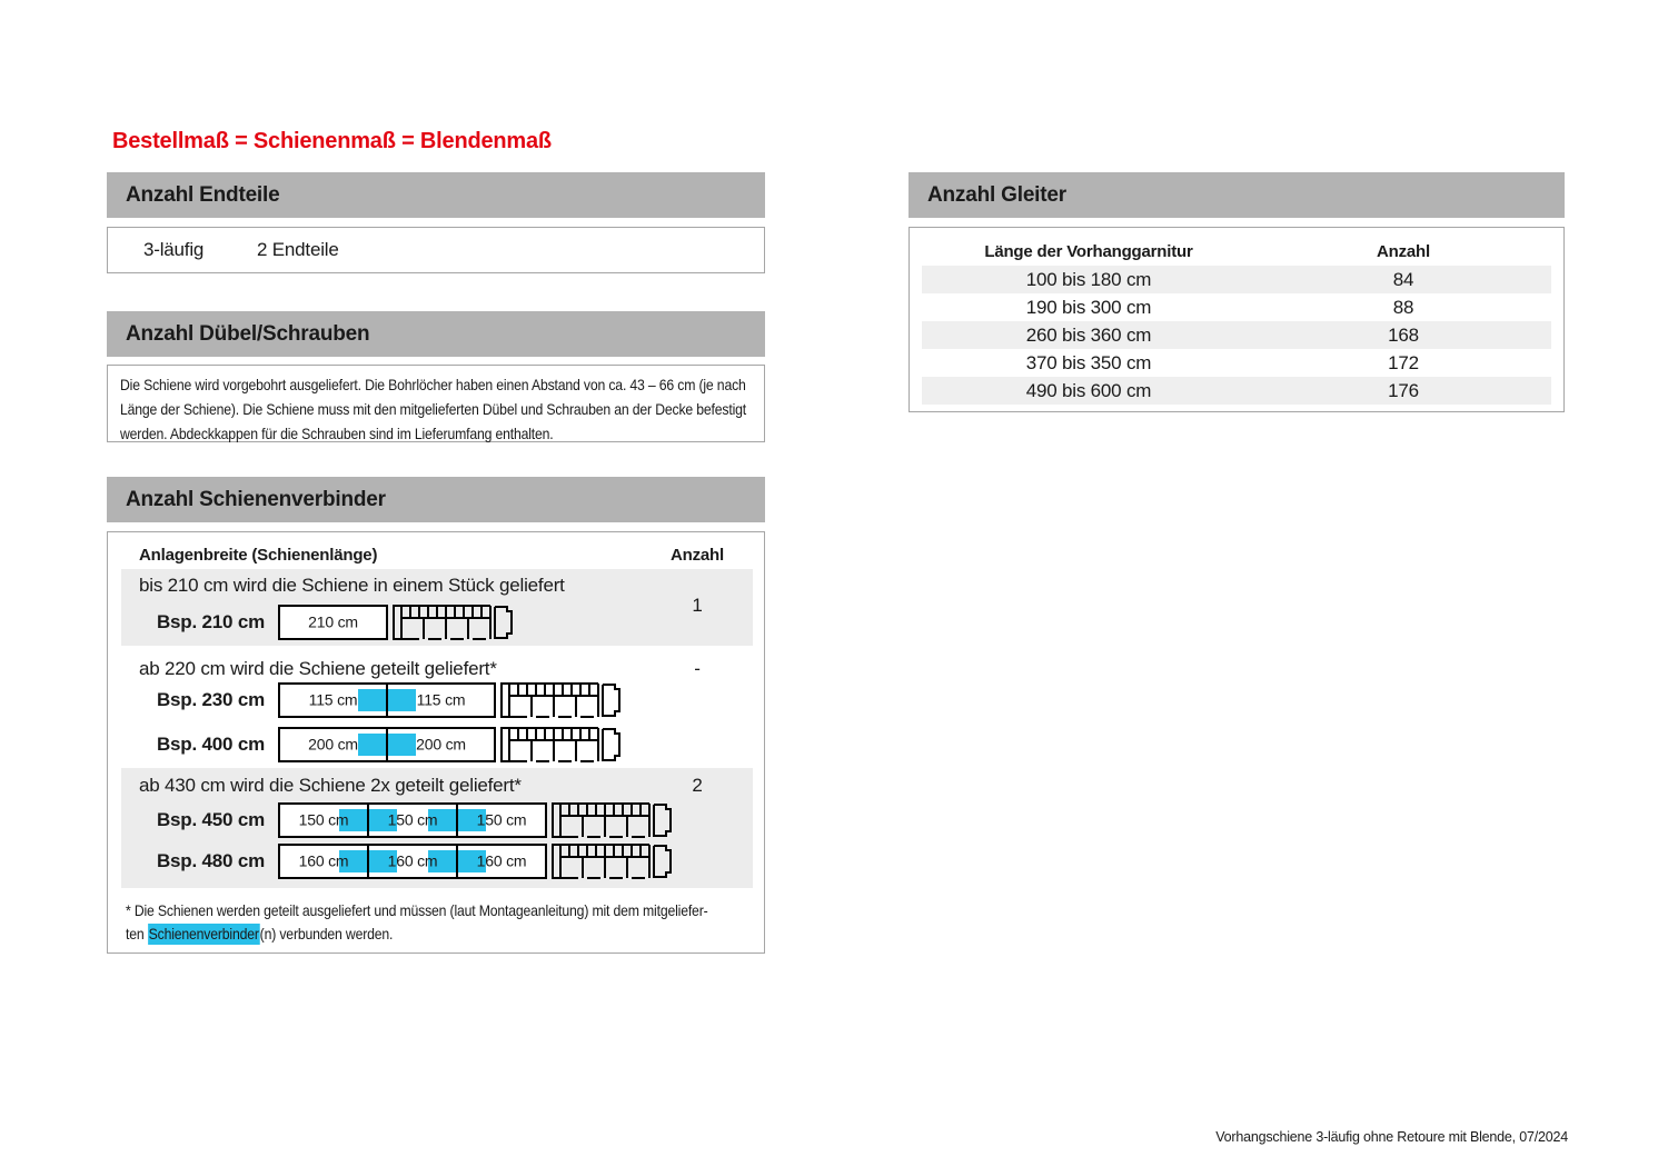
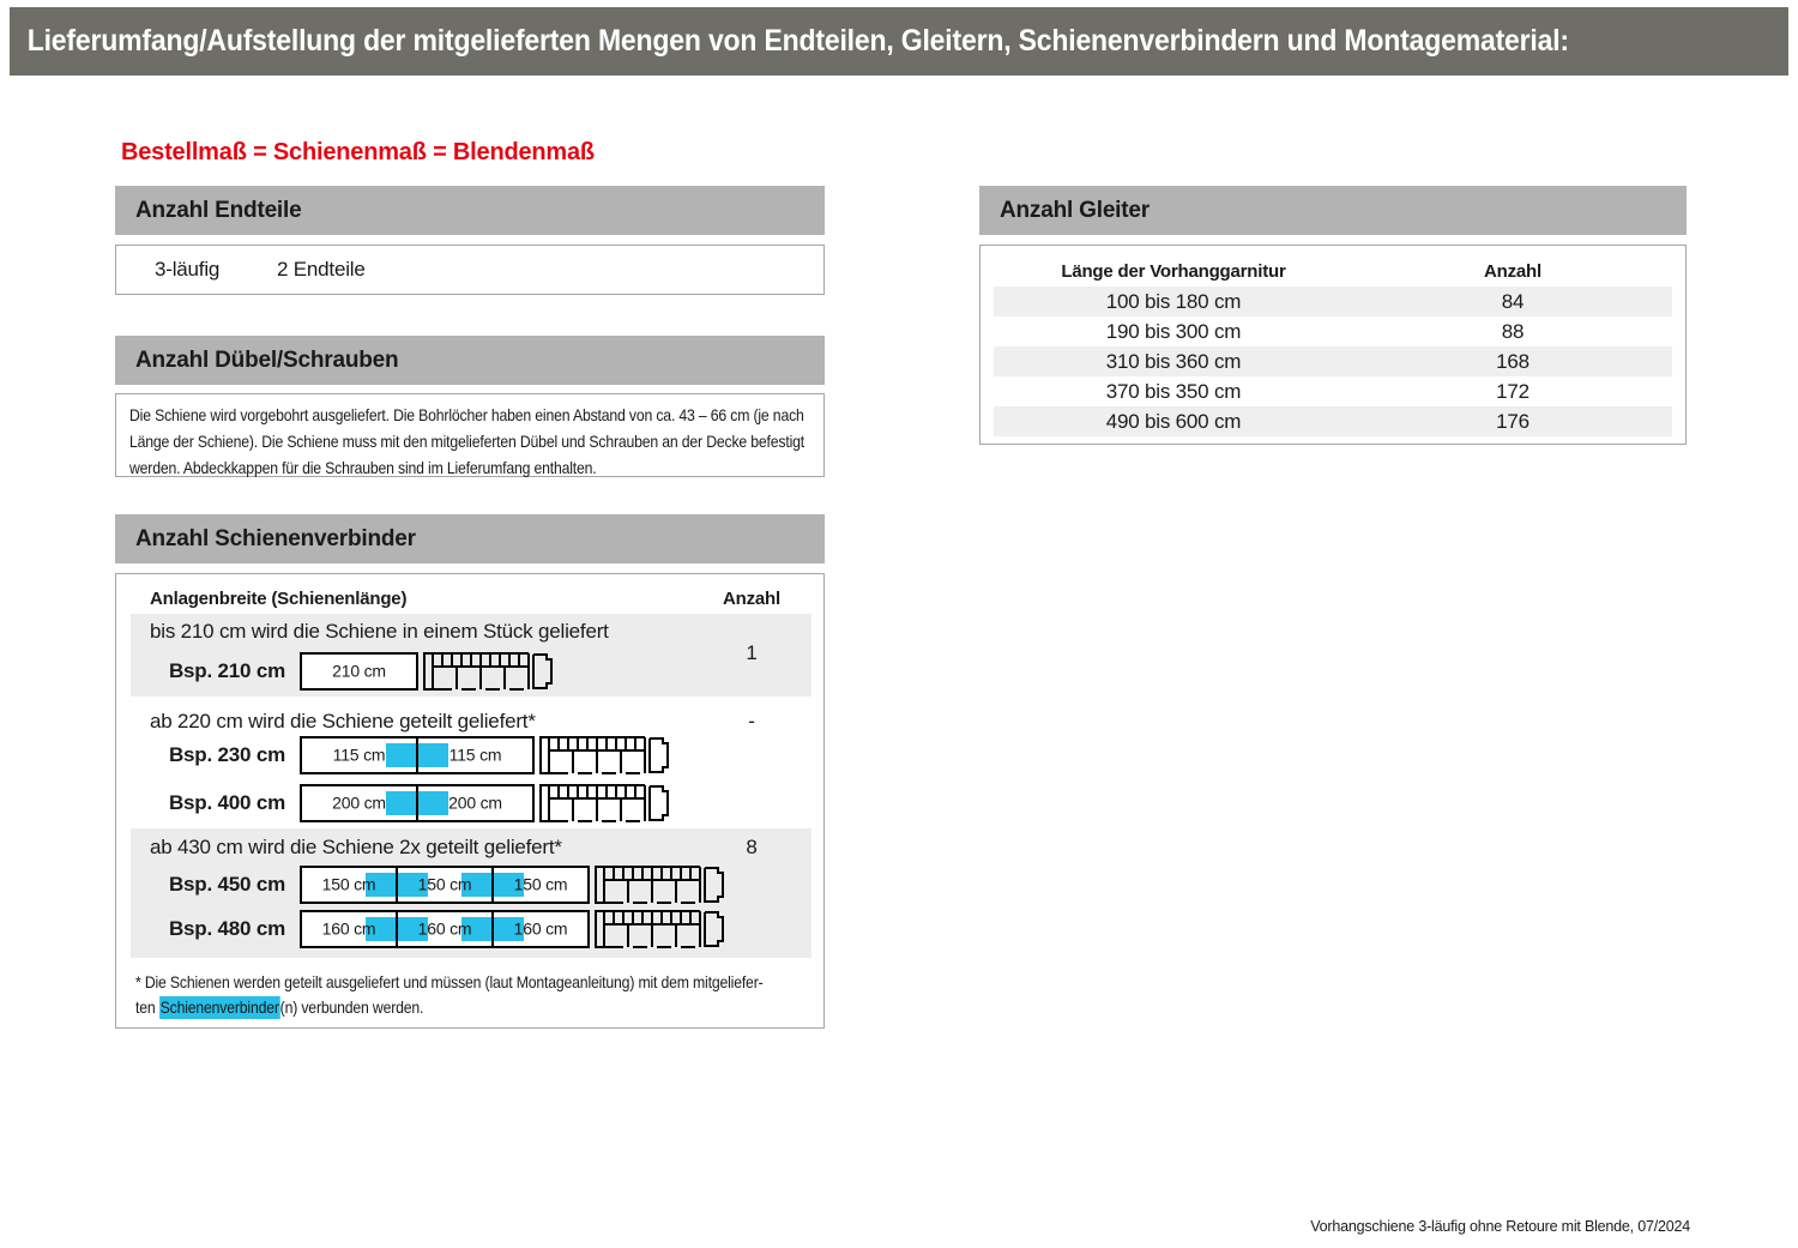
+ Lieferumfang/Aufstellung der mitgelieferten Mengen von Endteilen, Gleitern, Schienenverbindern und Montagematerial:
  Bestellmaß = Schienenmaß = Blendenmaß
  Anzahl Endteile
  3-läufig
  2 Endteile
  Anzahl Dübel/Schrauben
  Die Schiene wird vorgebohrt ausgeliefert. Die Bohrlöcher haben einen Abstand von ca. 43 – 66 cm (je nach Länge der Schiene). Die Schiene muss mit den mitgelieferten Dübel und Schrauben an der Decke befestigt werden. Abdeckkappen für die Schrauben sind im Lieferumfang enthalten.
  Anzahl Schienenverbinder
  Anlagenbreite (Schienenlänge)
  Anzahl
  bis 210 cm wird die Schiene in einem Stück geliefert
  1
  Bsp. 210 cm
  210 cm
  ab 220 cm wird die Schiene geteilt geliefert*
  -
  Bsp. 230 cm
  115 cm
  115 cm
  Bsp. 400 cm
  200 cm
  200 cm
  ab 430 cm wird die Schiene 2x geteilt geliefert*
- 2
+ 8
  Bsp. 450 cm
  150 cm
  150 cm
  150 cm
  Bsp. 480 cm
  160 cm
  160 cm
  160 cm
  * Die Schienen werden geteilt ausgeliefert und müssen (laut Montageanleitung) mit dem mitgeliefer-
  ten Schienenverbinder(n) verbunden werden.
  Anzahl Gleiter
  Länge der Vorhanggarnitur
  Anzahl
  100 bis 180 cm
  84
  190 bis 300 cm
  88
- 260 bis 360 cm
+ 310 bis 360 cm
  168
  370 bis 350 cm
  172
  490 bis 600 cm
  176
  Vorhangschiene 3-läufig ohne Retoure mit Blende, 07/2024
